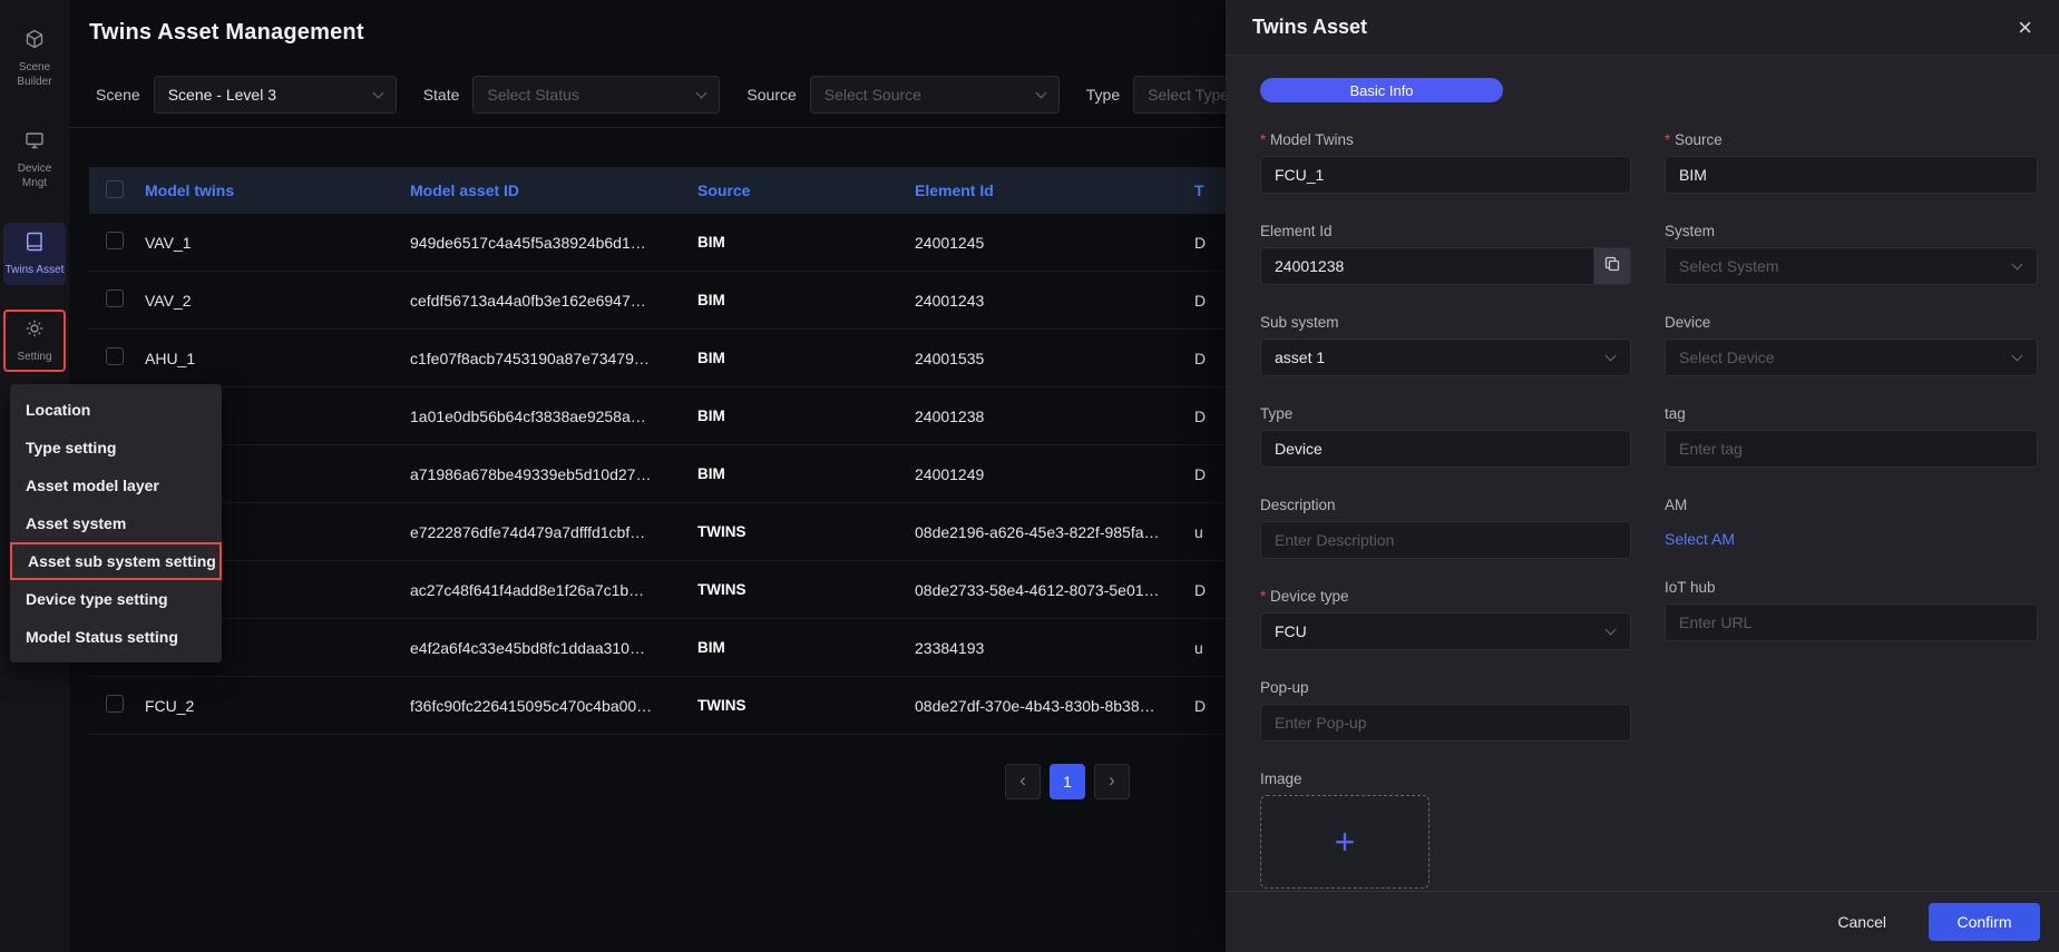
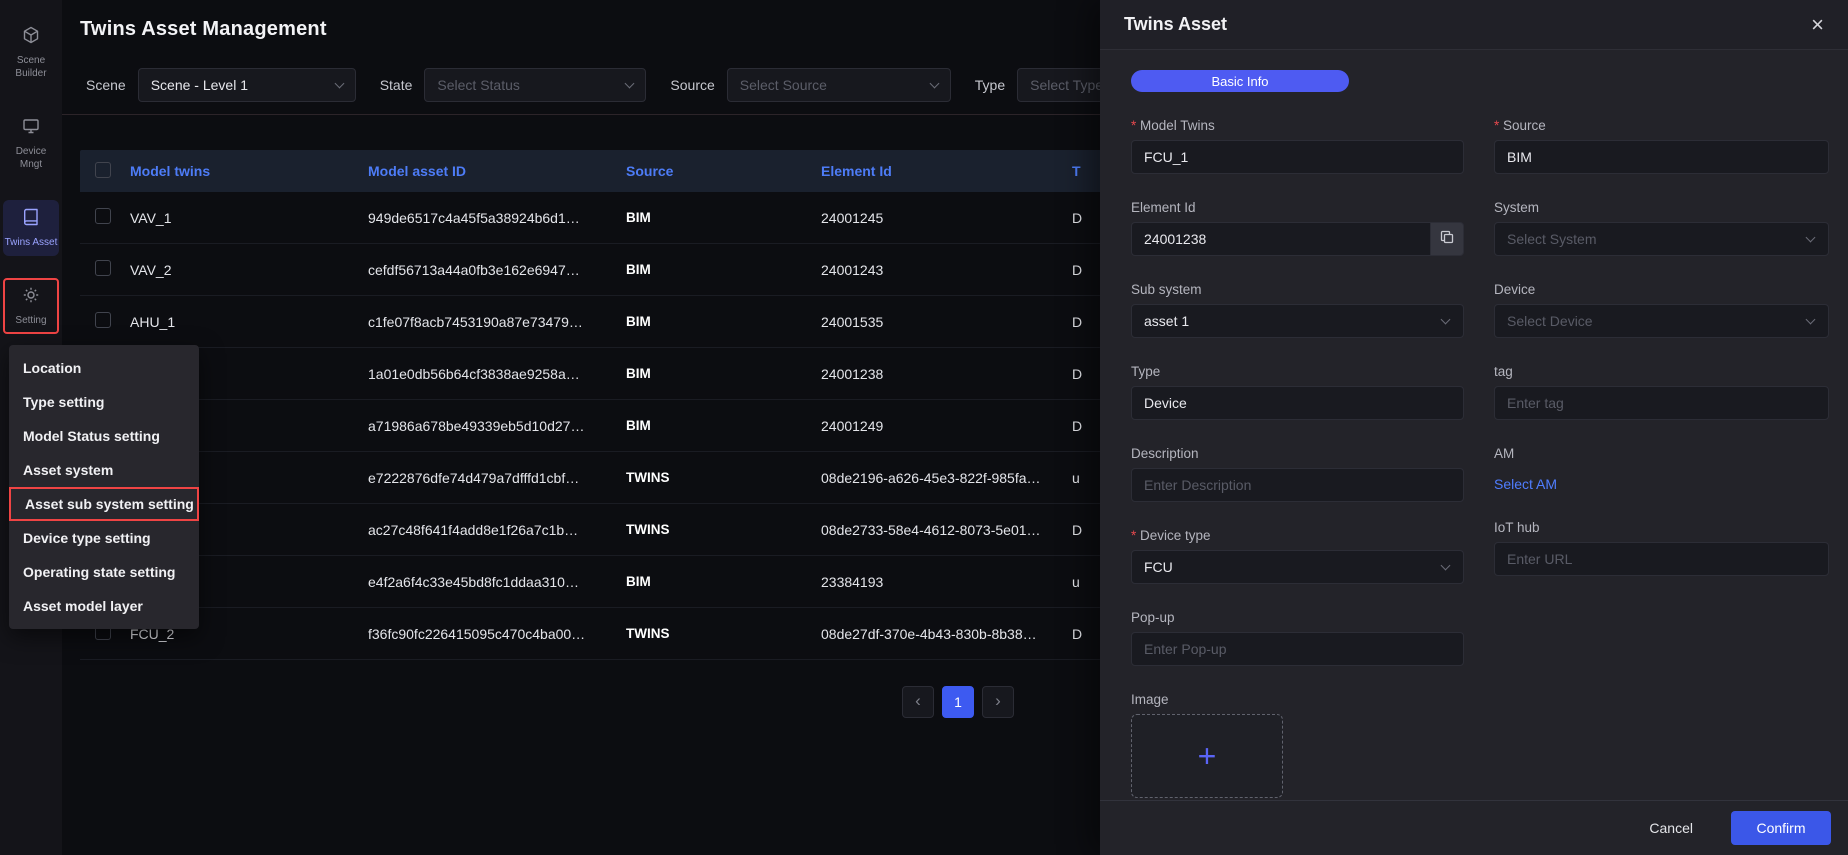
  Scene Builder
  Device Mngt
  Twins Asset
  Setting
  Twins Asset Management
  Scene
- Scene - Level 3
+ Scene - Level 1
  State
  Select Status
  Source
  Select Source
  Type
  Select Typ
  Model twins
  Model asset ID
  Source
  Element Id
  T
  VAV_1
  949de6517c4a45f5a38924b6d1…
  BIM
  24001245
  D
  VAV_2
  cefdf56713a44a0fb3e162e6947…
  BIM
  24001243
  D
  AHU_1
  c1fe07f8acb7453190a87e73479…
  BIM
  24001535
  D
  1a01e0db56b64cf3838ae9258a…
  BIM
  24001238
  D
  a71986a678be49339eb5d10d27…
  BIM
  24001249
  D
  e7222876dfe74d479a7dfffd1cbf…
  TWINS
  08de2196-a626-45e3-822f-985fa…
  u
  ac27c48f641f4add8e1f26a7c1b…
  TWINS
  08de2733-58e4-4612-8073-5e01…
  D
  e4f2a6f4c33e45bd8fc1ddaa310…
  BIM
  23384193
  u
  FCU_2
  f36fc90fc226415095c470c4ba00…
  TWINS
  08de27df-370e-4b43-830b-8b38…
  D
  ‹
  1
  ›
  Location
  Type setting
- Asset model layer
+ Model Status setting
  Asset system
  Asset sub system setting
  Device type setting
+ Operating state setting
- Model Status setting
+ Asset model layer
  Twins Asset
  ×
  Basic Info
  Model Twins
  FCU_1
  Element Id
  24001238
  Sub system
  asset 1
  Type
  Device
  Description
  Enter Description
  Device type
  FCU
  Pop-up
  Enter Pop-up
  Image
  +
  Source
  BIM
  System
  Select System
  Device
  Select Device
  tag
  Enter tag
  AM
  Select AM
  IoT hub
  Enter URL
  Cancel
  Confirm
